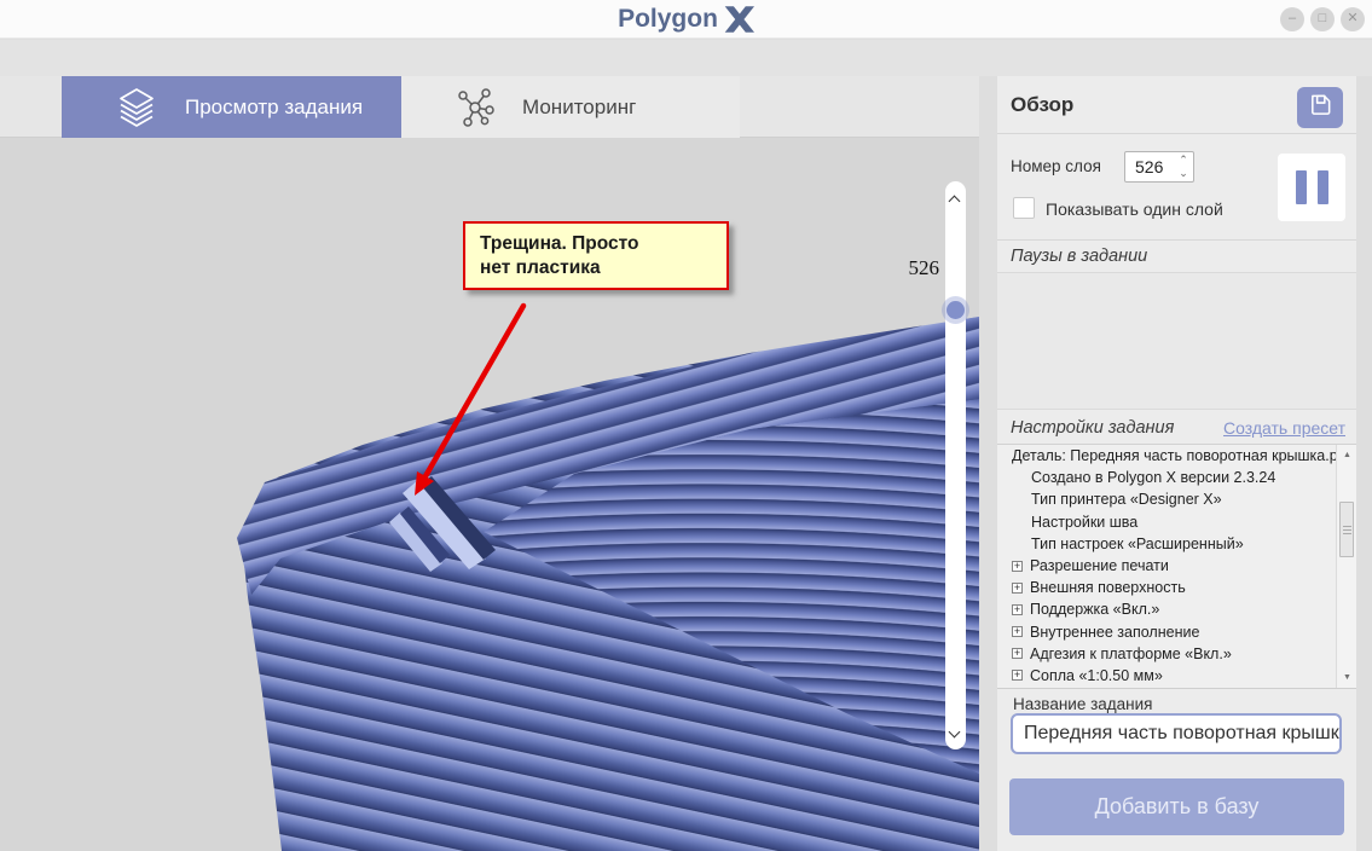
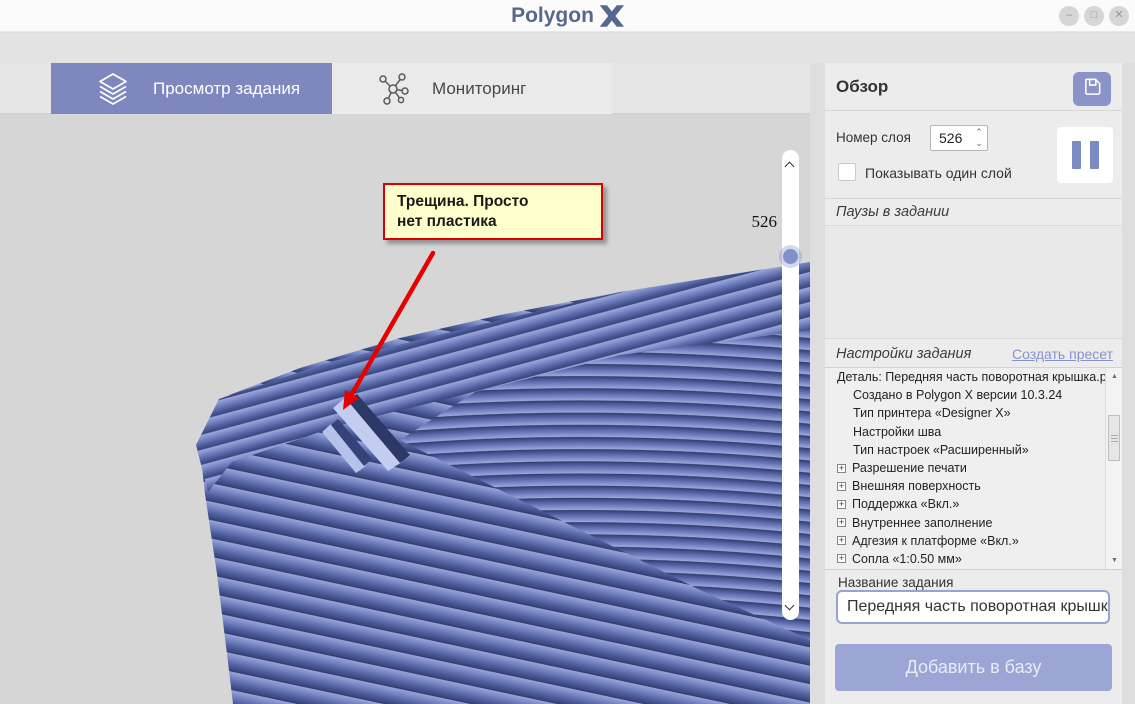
  Polygon
  –
  □
  ✕
  Просмотр задания
  Мониторинг
  Трещина. Просто
  нет пластика
  526
  Обзор
  Номер слоя
  526
  ⌃
  ⌄
  Показывать один слой
  Паузы в задании
  Настройки задания
  Создать пресет
  Деталь: Передняя часть поворотная крышка.p
- Создано в Polygon X версии 2.3.24
+ Создано в Polygon X версии 10.3.24
  Тип принтера «Designer X»
  Настройки шва
  Тип настроек «Расширенный»
  Разрешение печати
  Внешняя поверхность
  Поддержка «Вкл.»
  Внутреннее заполнение
  Адгезия к платформе «Вкл.»
  Сопла «1:0.50 мм»
  Название задания
  Передняя часть поворотная крышк
  Добавить в базу
